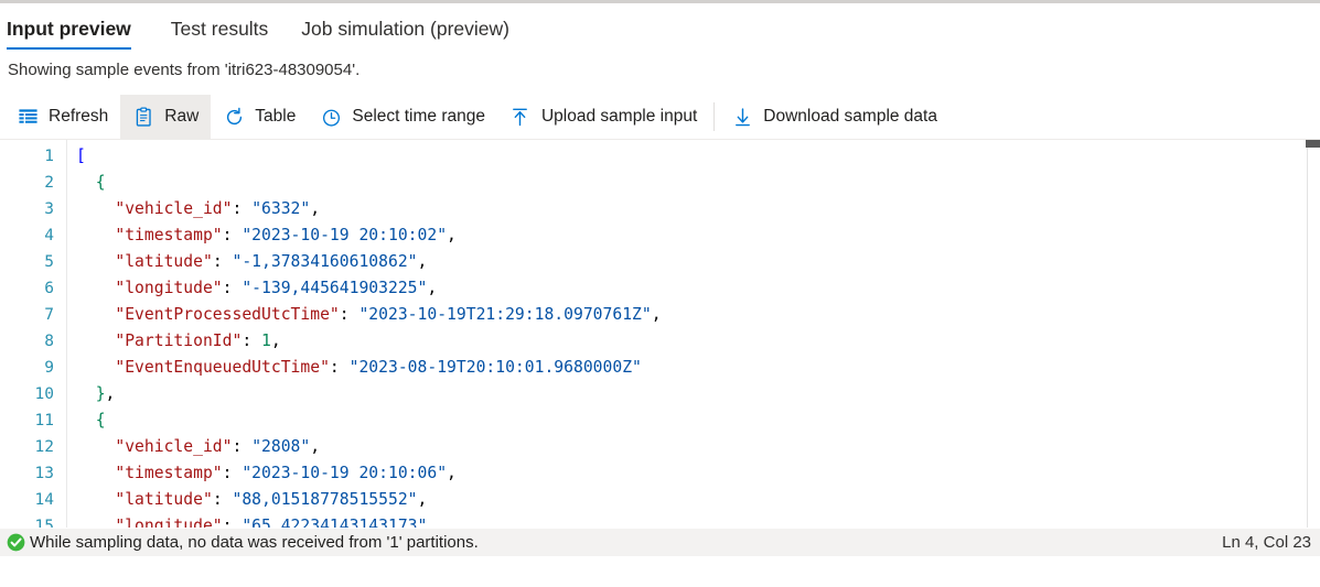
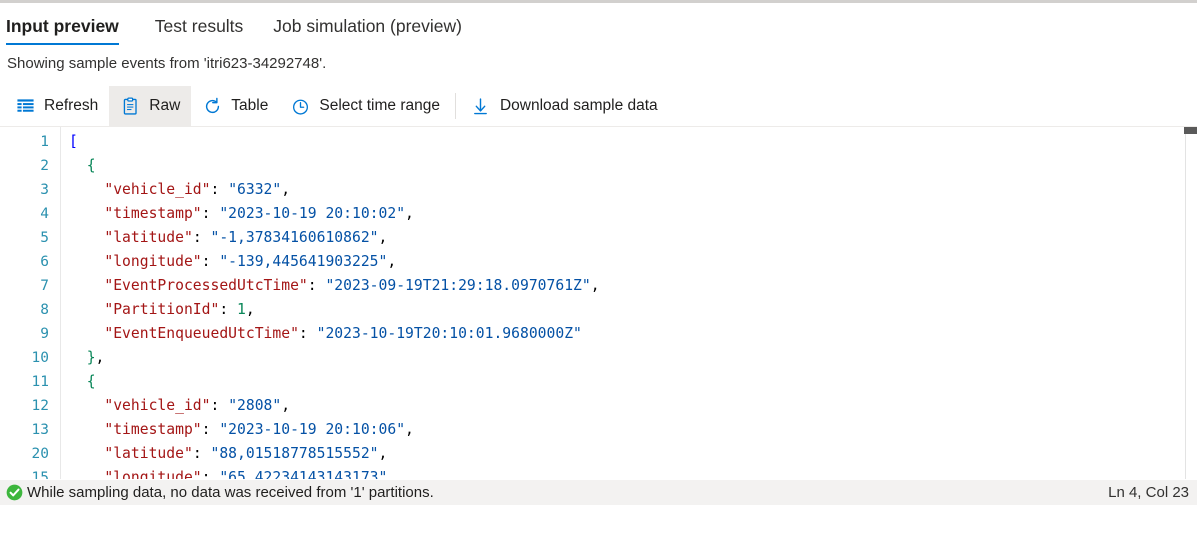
  Input preview
  Test results
  Job simulation (preview)
- Showing sample events from 'itri623-48309054'.
+ Showing sample events from 'itri623-34292748'.
  Refresh
  Raw
  Table
  Select time range
- Upload sample input
  Download sample data
  1
  2
  3
  4
  5
  6
  7
  8
  9
  10
  11
  12
  13
- 14
+ 20
  15
  [
  {
  "vehicle_id": "6332",
  "timestamp": "2023-10-19 20:10:02",
  "latitude": "-1,37834160610862",
  "longitude": "-139,445641903225",
- "EventProcessedUtcTime": "2023-10-19T21:29:18.0970761Z",
+ "EventProcessedUtcTime": "2023-09-19T21:29:18.0970761Z",
  "PartitionId": 1,
- "EventEnqueuedUtcTime": "2023-08-19T20:10:01.9680000Z"
+ "EventEnqueuedUtcTime": "2023-10-19T20:10:01.9680000Z"
  },
  {
  "vehicle_id": "2808",
  "timestamp": "2023-10-19 20:10:06",
  "latitude": "88,01518778515552",
  "longitude": "65,42234143143173",
  While sampling data, no data was received from '1' partitions.
  Ln 4, Col 23
